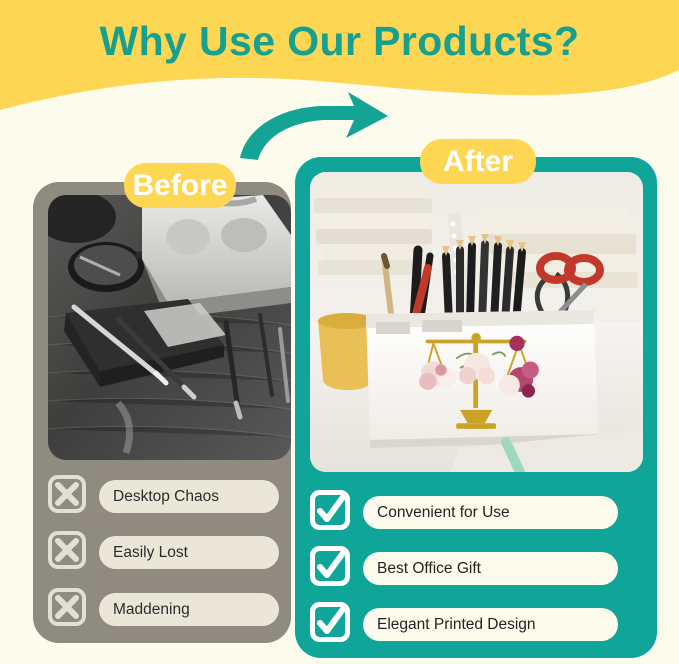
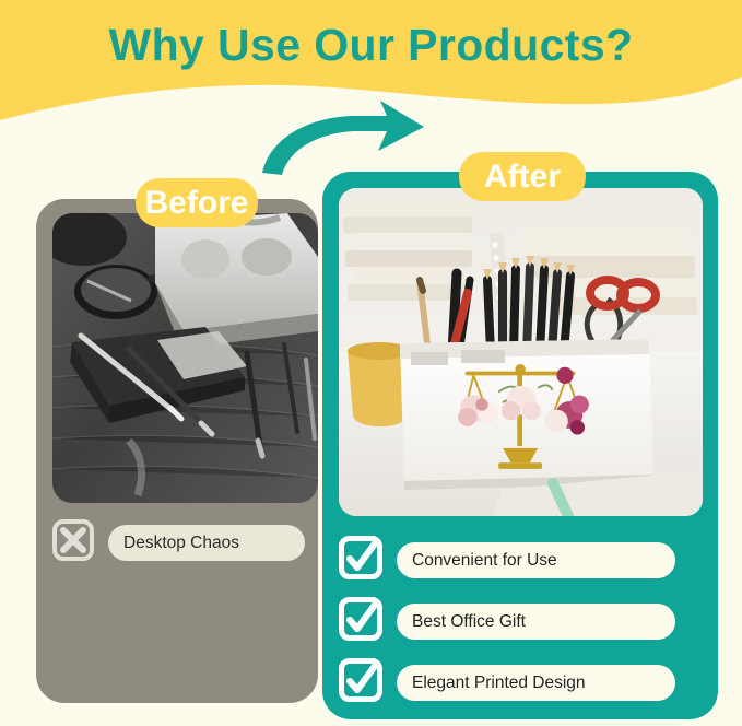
  Why Use Our Products?
  Before
  Desktop Chaos
- Easily Lost
- Maddening
  After
  Convenient for Use
  Best Office Gift
  Elegant Printed Design
